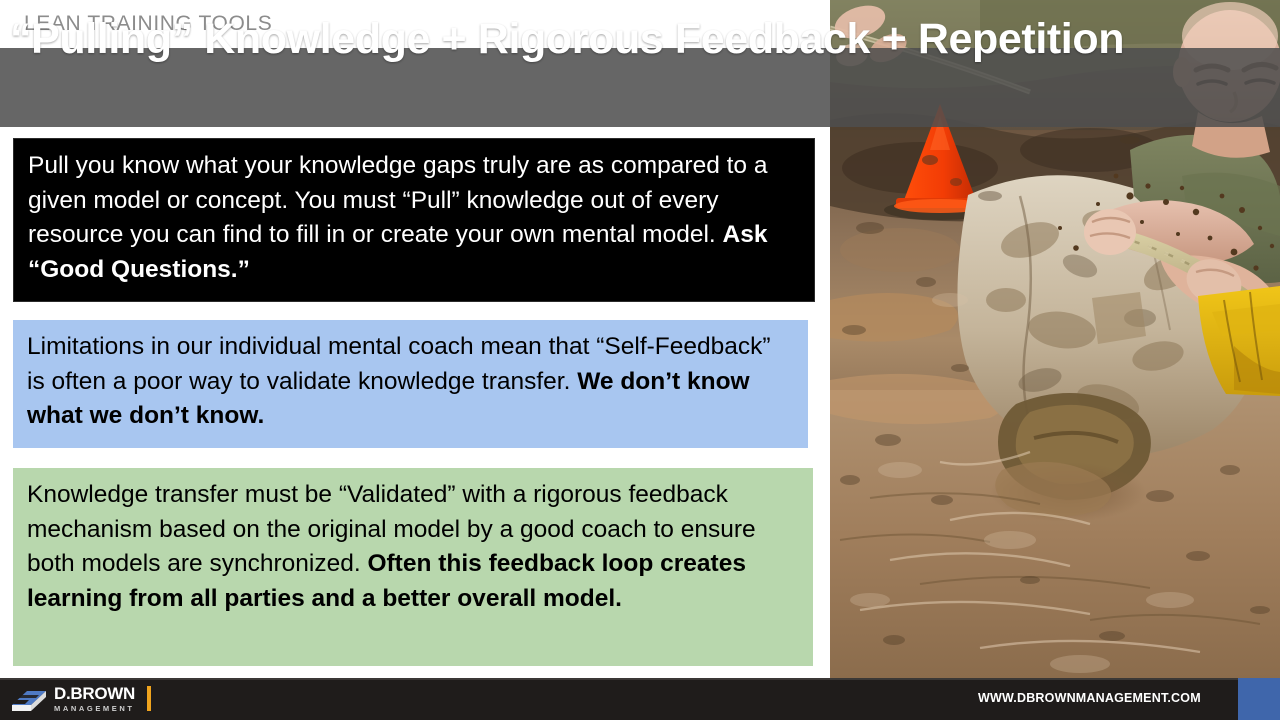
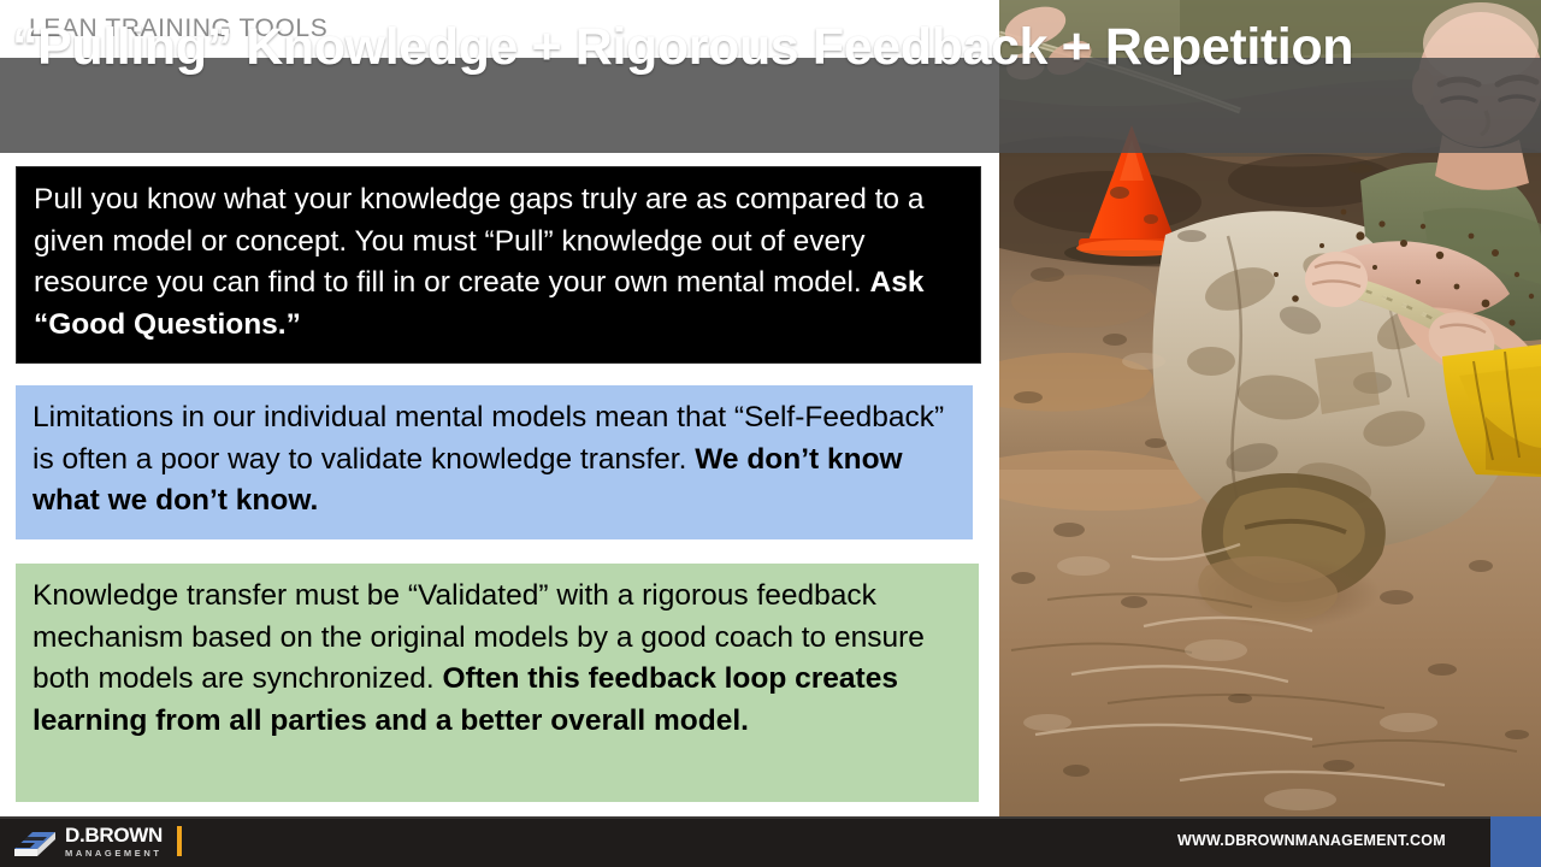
  LEAN TRAINING TOOLS
  “Pulling” Knowledge + Rigorous Feedback + Repetition
  Pull you know what your knowledge gaps truly are as compared to a given model or concept. You must “Pull” knowledge out of every resource you can find to fill in or create your own mental model. Ask “Good Questions.”
- Limitations in our individual mental coach mean that “Self-Feedback” is often a poor way to validate knowledge transfer. We don’t know what we don’t know.
+ Limitations in our individual mental models mean that “Self-Feedback” is often a poor way to validate knowledge transfer. We don’t know what we don’t know.
- Knowledge transfer must be “Validated” with a rigorous feedback mechanism based on the original model by a good coach to ensure both models are synchronized. Often this feedback loop creates learning from all parties and a better overall model.
+ Knowledge transfer must be “Validated” with a rigorous feedback mechanism based on the original models by a good coach to ensure both models are synchronized. Often this feedback loop creates learning from all parties and a better overall model.
  D.BROWN
  MANAGEMENT
  WWW.DBROWNMANAGEMENT.COM
